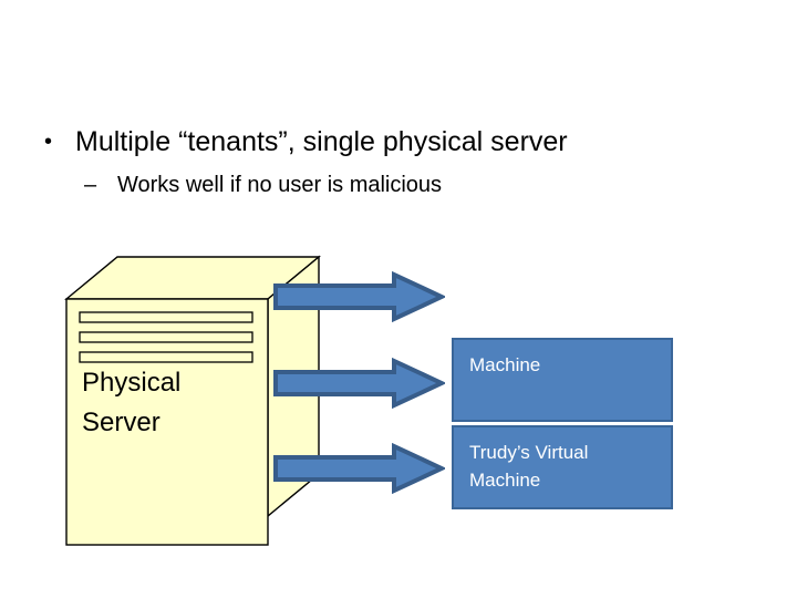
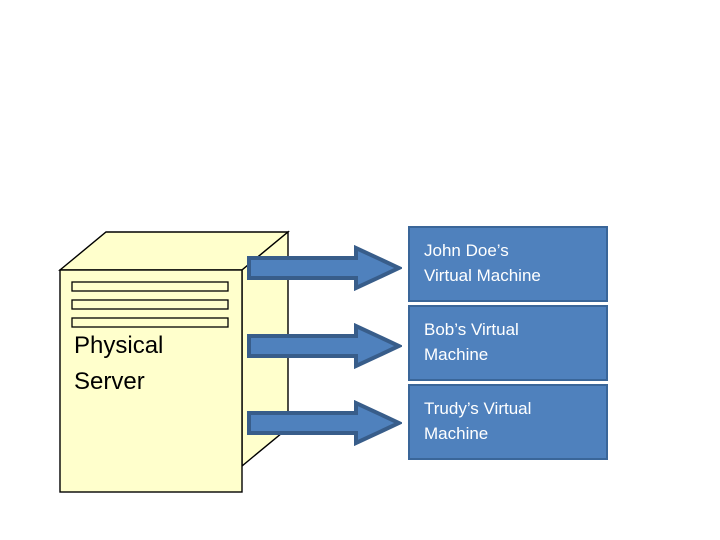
- •
- Multiple “tenants”, single physical server
- –
- Works well if no user is malicious
  Physical
  Server
+ John Doe’s
+ Virtual Machine
+ Bob’s Virtual
  Machine
  Trudy’s Virtual
  Machine
